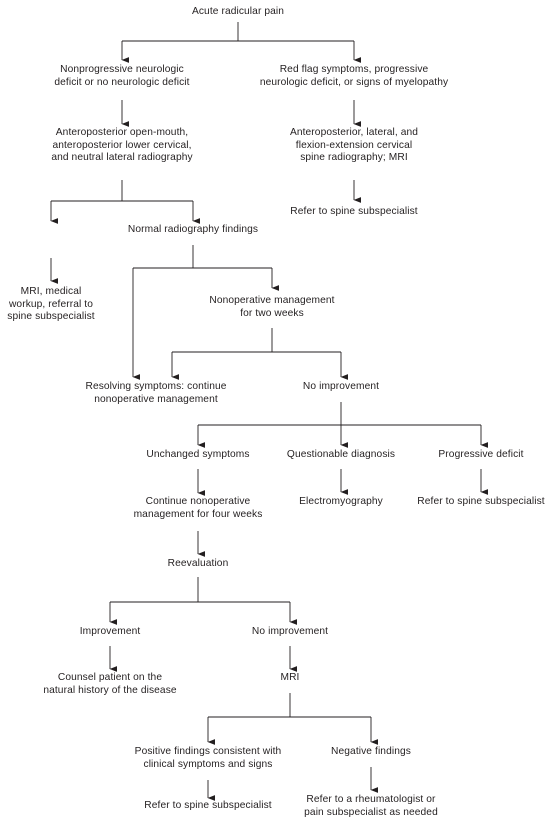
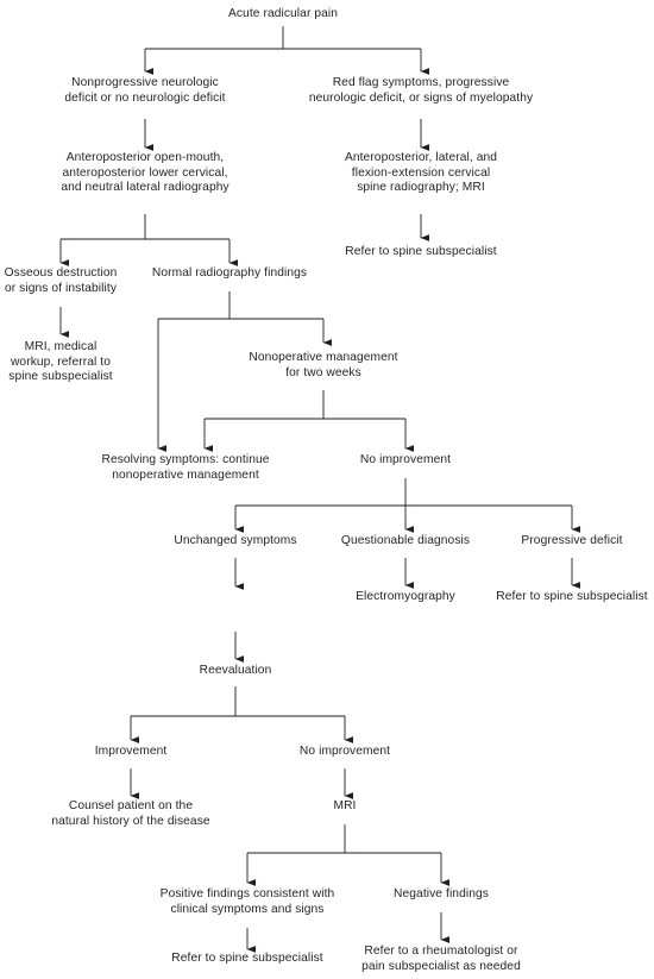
  Acute radicular pain
  Nonprogressive neurologic
  deficit or no neurologic deficit
  Red flag symptoms, progressive
  neurologic deficit, or signs of myelopathy
  Anteroposterior open-mouth,
  anteroposterior lower cervical,
  and neutral lateral radiography
  Anteroposterior, lateral, and
  flexion-extension cervical
  spine radiography; MRI
  Refer to spine subspecialist
+ Osseous destruction
+ or signs of instability
  Normal radiography findings
  MRI, medical
  workup, referral to
  spine subspecialist
  Nonoperative management
  for two weeks
  Resolving symptoms: continue
  nonoperative management
  No improvement
  Unchanged symptoms
  Questionable diagnosis
  Progressive deficit
- Continue nonoperative
- management for four weeks
  Electromyography
  Refer to spine subspecialist
  Reevaluation
  Improvement
  No improvement
  Counsel patient on the
  natural history of the disease
  MRI
  Positive findings consistent with
  clinical symptoms and signs
  Negative findings
  Refer to spine subspecialist
  Refer to a rheumatologist or
  pain subspecialist as needed
